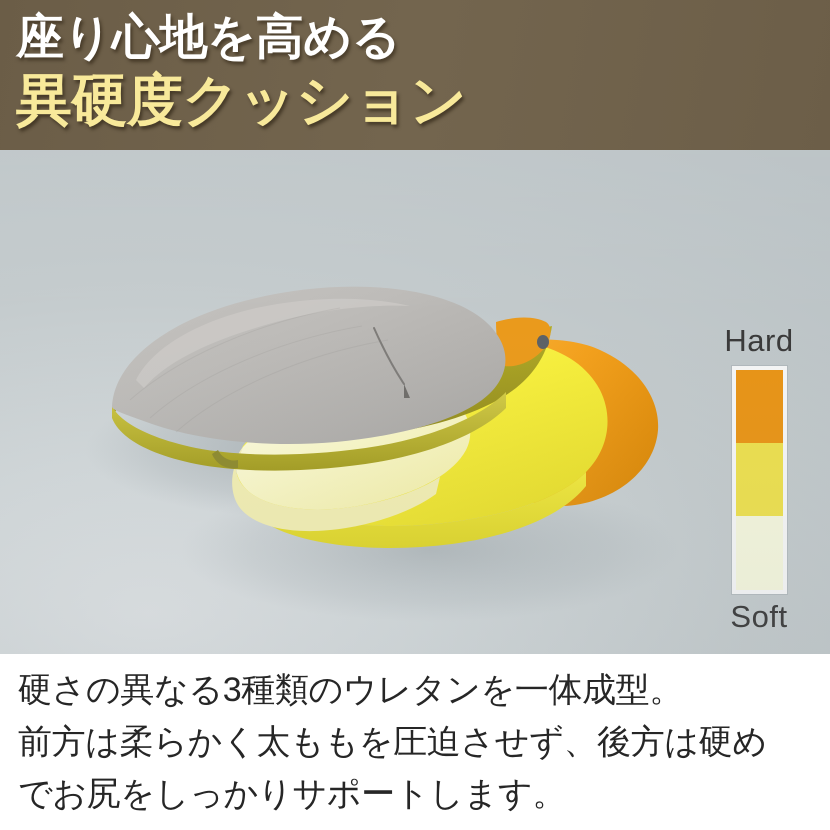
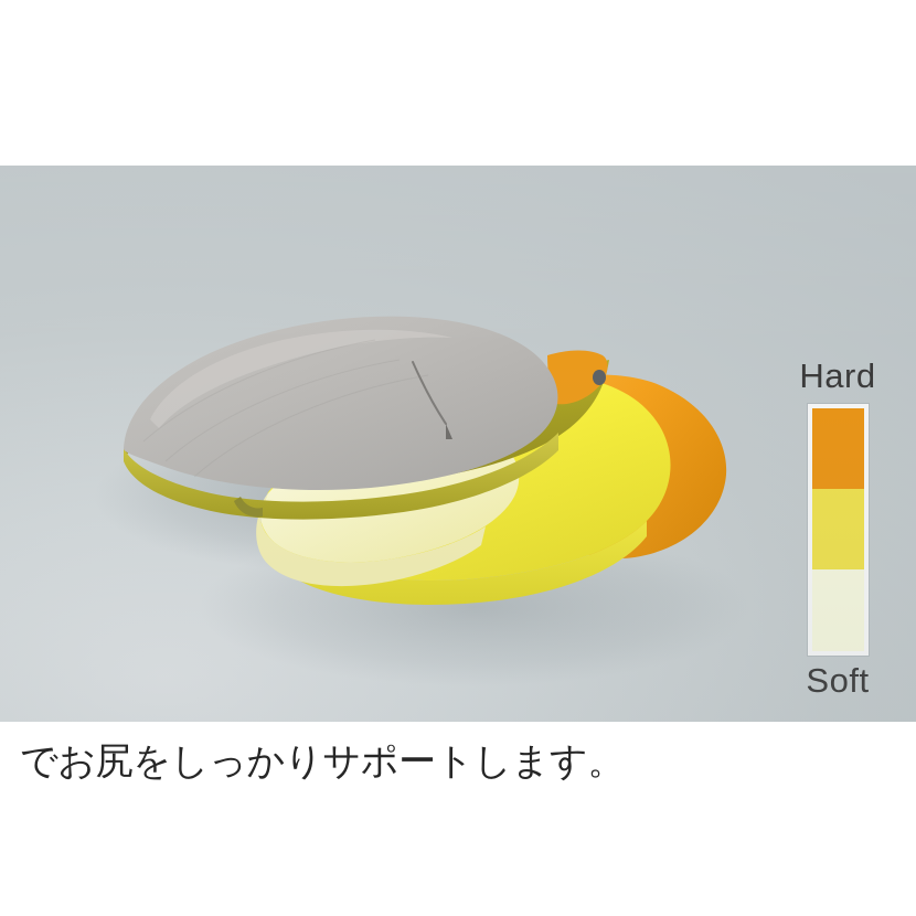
- 座り心地を高める
- 異硬度クッション
- 硬さの異なる3種類のウレタンを一体成型。
- 前方は柔らかく太ももを圧迫させず、後方は硬め
  でお尻をしっかりサポートします。
